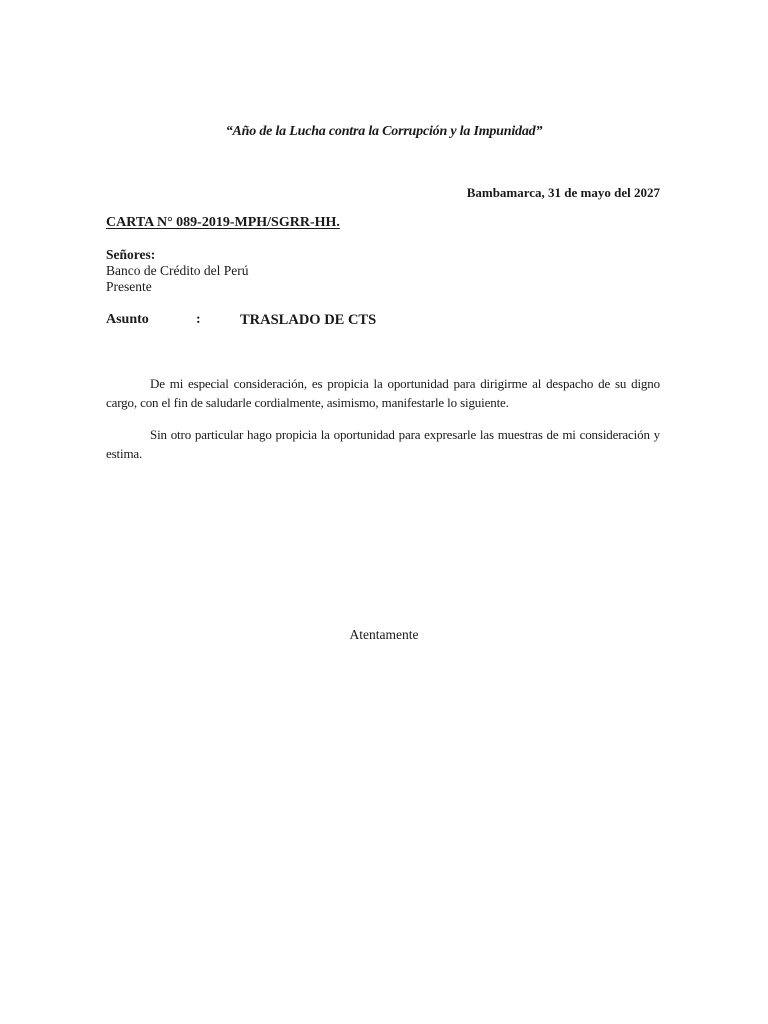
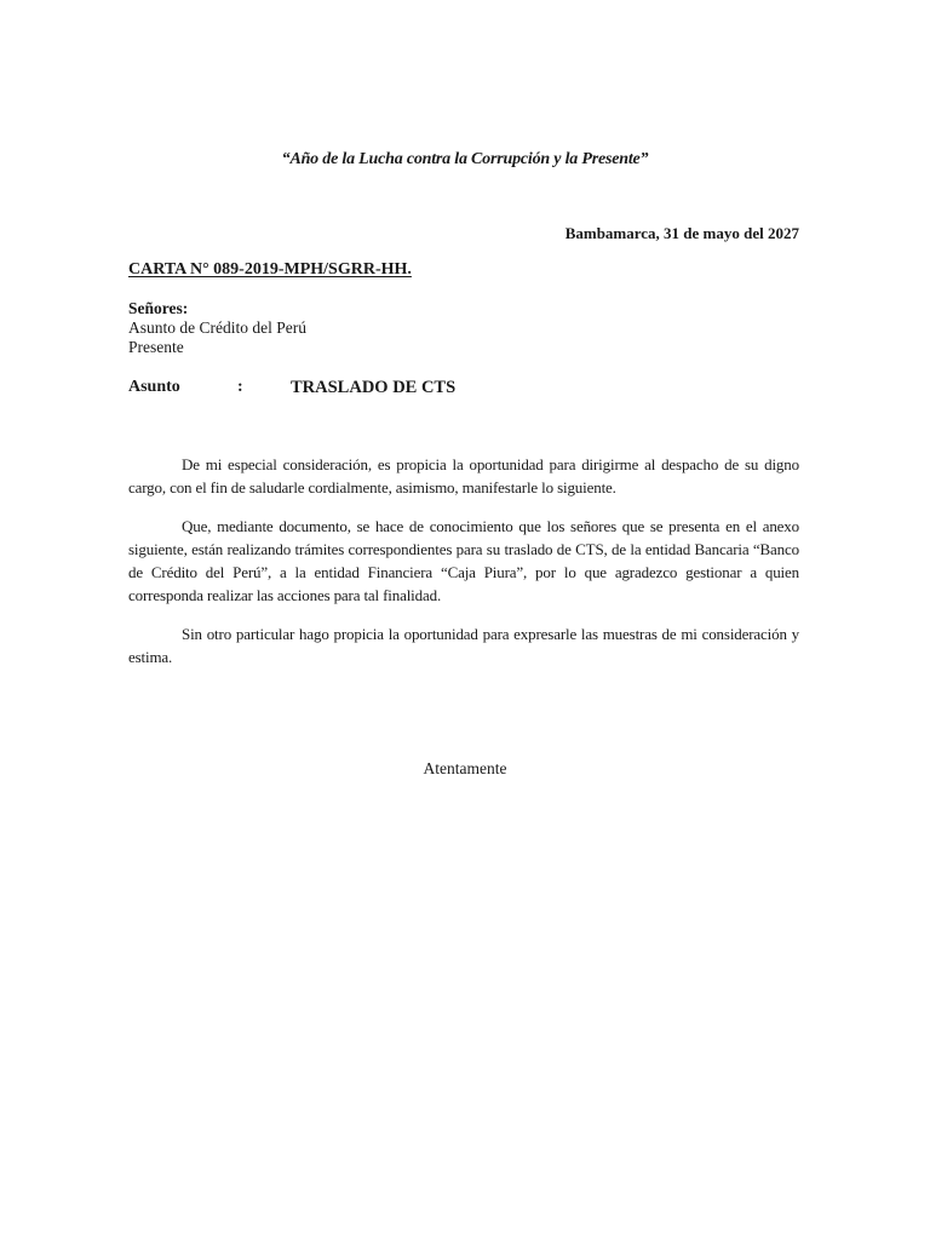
- “Año de la Lucha contra la Corrupción y la Impunidad”
+ “Año de la Lucha contra la Corrupción y la Presente”
  Bambamarca, 31 de mayo del 2027
  CARTA N° 089-2019-MPH/SGRR-HH.
  Señores:
- Banco de Crédito del Perú
+ Asunto de Crédito del Perú
  Presente
  Asunto
  :
  TRASLADO DE CTS
  De mi especial consideración, es propicia la oportunidad para dirigirme al despacho de su digno cargo, con el fin de saludarle cordialmente, asimismo, manifestarle lo siguiente.
+ Que, mediante documento, se hace de conocimiento que los señores que se presenta en el anexo siguiente, están realizando trámites correspondientes para su traslado de CTS, de la entidad Bancaria “Banco de Crédito del Perú”, a la entidad Financiera “Caja Piura”, por lo que agradezco gestionar a quien corresponda realizar las acciones para tal finalidad.
  Sin otro particular hago propicia la oportunidad para expresarle las muestras de mi consideración y estima.
  Atentamente
